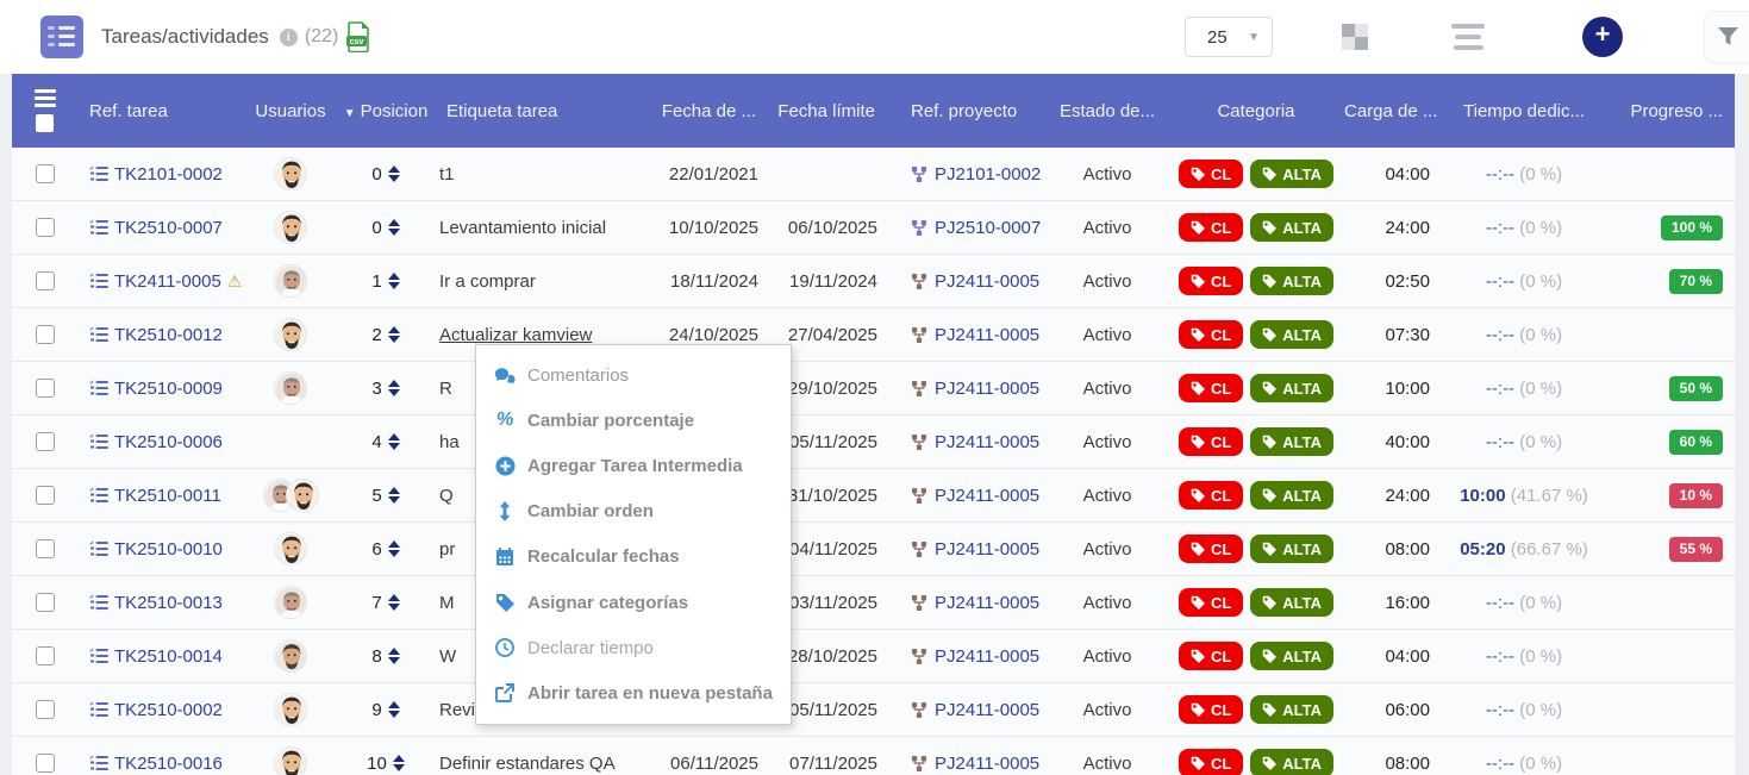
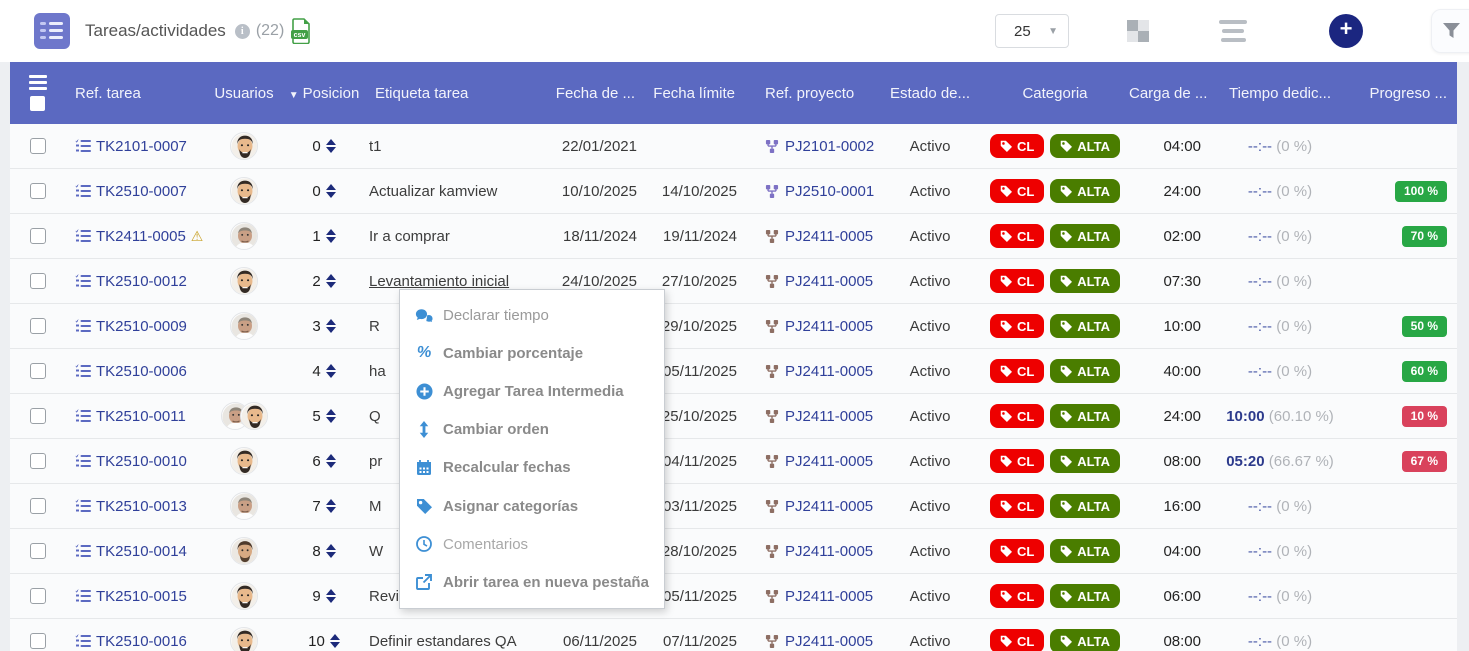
  Tareas/actividades
  i
  (22)
  25
  ▼
  +
  Ref. tarea
  Usuarios
  ▼ Posicion
  Etiqueta tarea
  Fecha de ...
  Fecha límite
  Ref. proyecto
  Estado de...
  Categoria
  Carga de ...
  Tiempo dedic...
  Progreso ...
- TK2101-0002
+ TK2101-0007
  0
  t1
  22/01/2021
  PJ2101-0002
  Activo
  CL
  ALTA
  04:00
  --:-- (0 %)
  TK2510-0007
  0
- Levantamiento inicial
+ Actualizar kamview
  10/10/2025
- 06/10/2025
+ 14/10/2025
- PJ2510-0007
+ PJ2510-0001
  Activo
  CL
  ALTA
  24:00
  --:-- (0 %)
  100 %
  TK2411-0005
  ⚠
  1
  Ir a comprar
  18/11/2024
  19/11/2024
  PJ2411-0005
  Activo
  CL
  ALTA
- 02:50
+ 02:00
  --:-- (0 %)
  70 %
  TK2510-0012
  2
- Actualizar kamview
+ Levantamiento inicial
  24/10/2025
- 27/04/2025
+ 27/10/2025
  PJ2411-0005
  Activo
  CL
  ALTA
  07:30
  --:-- (0 %)
  TK2510-0009
  3
  R
  29/10/2025
  PJ2411-0005
  Activo
  CL
  ALTA
  10:00
  --:-- (0 %)
  50 %
  TK2510-0006
  4
  ha
  05/11/2025
  PJ2411-0005
  Activo
  CL
  ALTA
  40:00
  --:-- (0 %)
  60 %
  TK2510-0011
  5
  Q
- 31/10/2025
+ 25/10/2025
  PJ2411-0005
  Activo
  CL
  ALTA
  24:00
- 10:00 (41.67 %)
+ 10:00 (60.10 %)
  10 %
  TK2510-0010
  6
  pr
  04/11/2025
  PJ2411-0005
  Activo
  CL
  ALTA
  08:00
  05:20 (66.67 %)
- 55 %
+ 67 %
  TK2510-0013
  7
  M
  03/11/2025
  PJ2411-0005
  Activo
  CL
  ALTA
  16:00
  --:-- (0 %)
  TK2510-0014
  8
  W
  28/10/2025
  PJ2411-0005
  Activo
  CL
  ALTA
  04:00
  --:-- (0 %)
- TK2510-0002
+ TK2510-0015
  9
  05/11/2025
  PJ2411-0005
  Activo
  CL
  ALTA
  06:00
  --:-- (0 %)
  TK2510-0016
  10
  Definir estandares QA
  06/11/2025
  07/11/2025
  PJ2411-0005
  Activo
  CL
  ALTA
  08:00
  --:-- (0 %)
- Comentarios
+ Declarar tiempo
  Cambiar porcentaje
  Agregar Tarea Intermedia
  Cambiar orden
  Recalcular fechas
  Asignar categorías
- Declarar tiempo
+ Comentarios
  Abrir tarea en nueva pestaña
